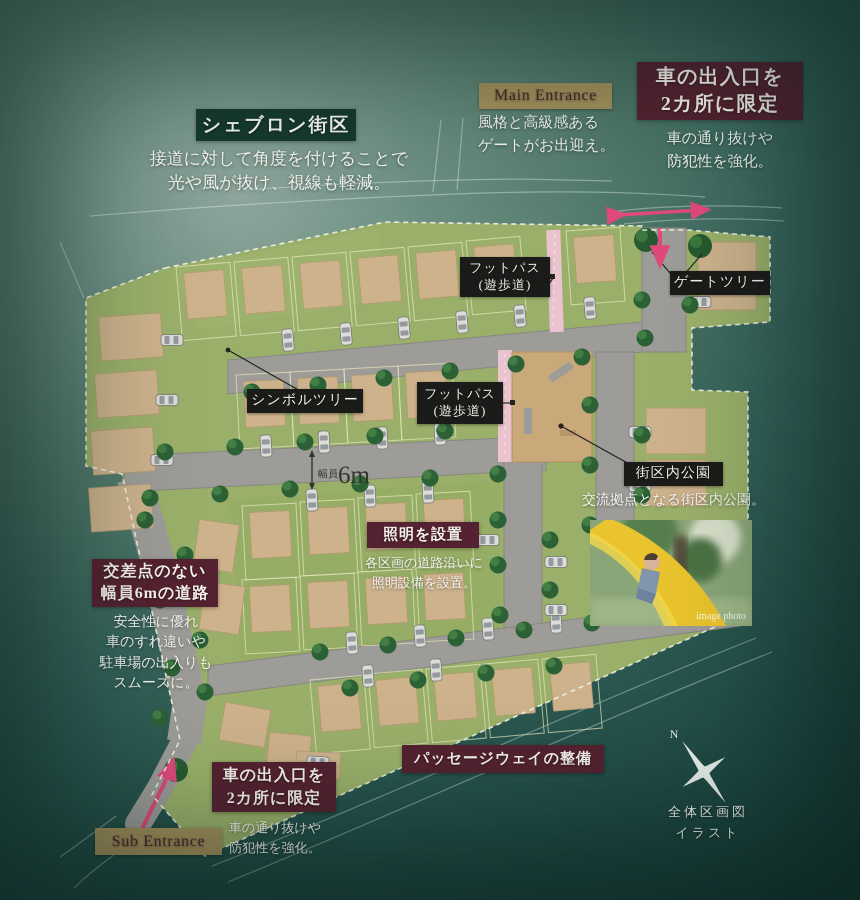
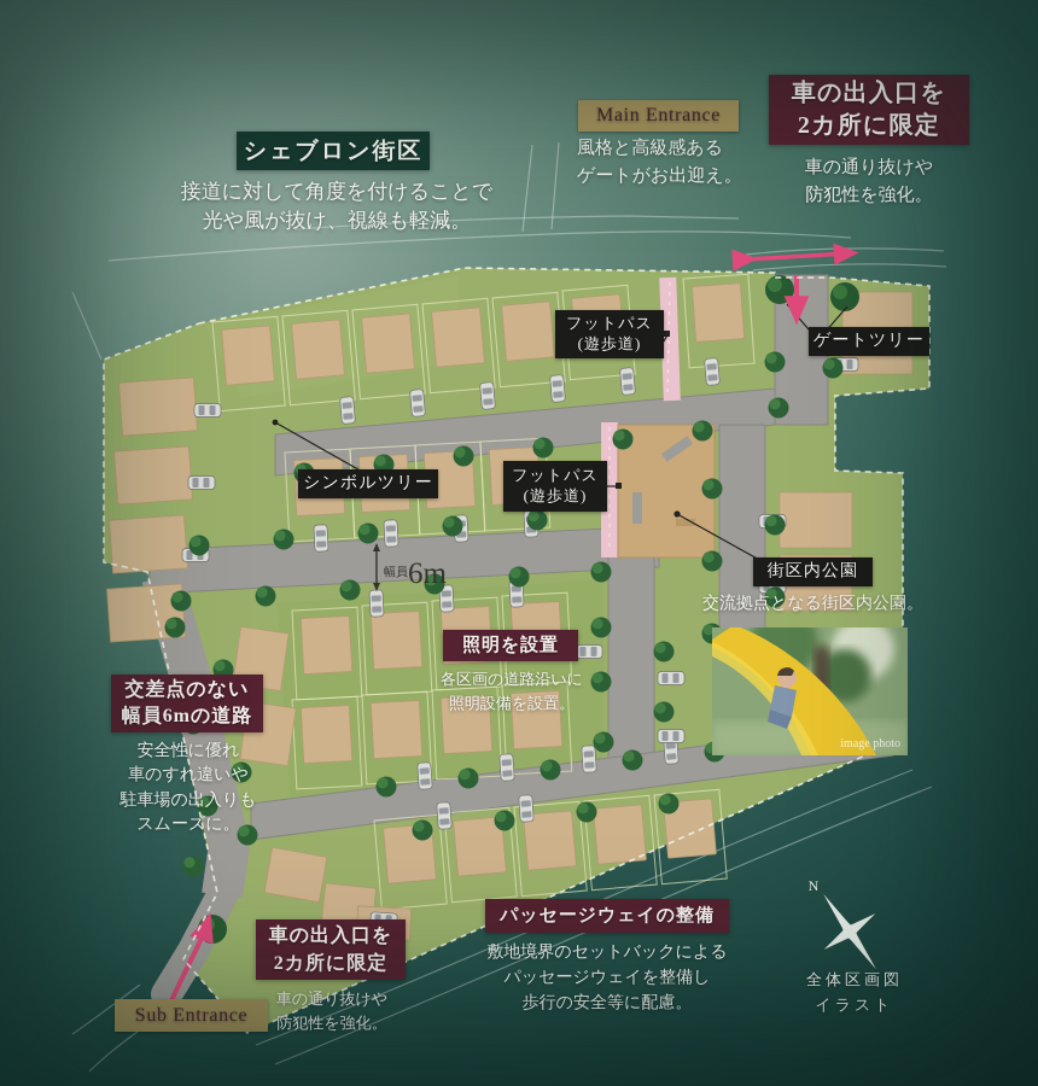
  幅員
  6m
  image photo
  シェブロン街区
  接道に対して角度を付けることで
  光や風が抜け、視線も軽減。
  Main Entrance
  風格と高級感ある
  ゲートがお出迎え。
  車の出入口を
  2カ所に限定
  車の通り抜けや
  防犯性を強化。
  フットパス
  (遊歩道)
  ゲートツリー
  シンボルツリー
  フットパス
  (遊歩道)
  街区内公園
  交流拠点となる街区内公園。
  照明を設置
  各区画の道路沿いに
  照明設備を設置。
  交差点のない
  幅員6mの道路
  安全性に優れ
  車のすれ違いや
  駐車場の出入りも
  スムーズに。
  車の出入口を
  2カ所に限定
  車の通り抜けや
  防犯性を強化。
  Sub Entrance
  パッセージウェイの整備
+ 敷地境界のセットバックによる
+ パッセージウェイを整備し
+ 歩行の安全等に配慮。
  N
  全体区画図
  イラスト
